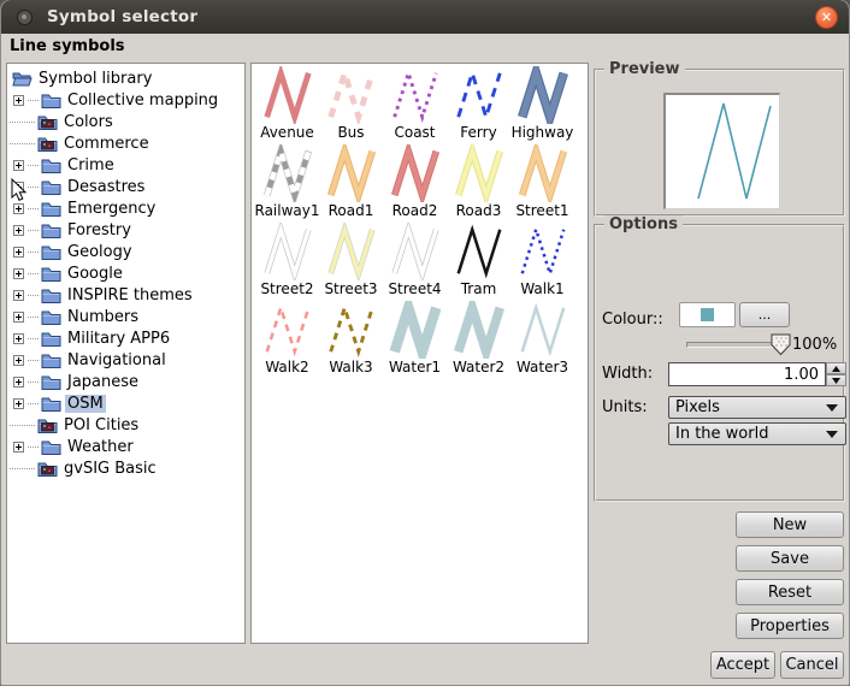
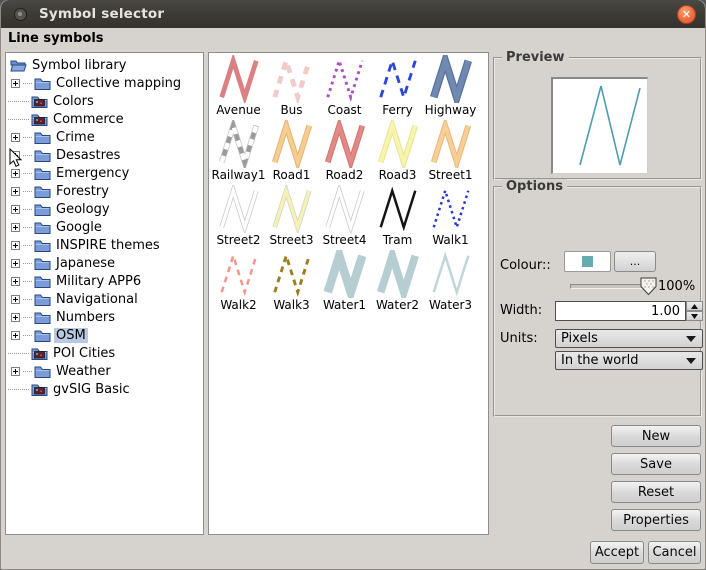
  Symbol selector
  ✕
  Line symbols
  Symbol library
  Collective mapping
  Colors
  Commerce
  Crime
  Desastres
  Emergency
  Forestry
  Geology
  Google
  INSPIRE themes
- Numbers
+ Japanese
  Military APP6
  Navigational
- Japanese
+ Numbers
  OSM
  POI Cities
  Weather
  gvSIG Basic
  Avenue
  Bus
  Coast
  Ferry
  Highway
  Railway1
  Road1
  Road2
  Road3
  Street1
  Street2
  Street3
  Street4
  Tram
  Walk1
  Walk2
  Walk3
  Water1
  Water2
  Water3
  Preview
  Options
  Colour::
  ...
  100%
  Width:
  1.00
  Units:
  Pixels
  In the world
  New
  Save
  Reset
  Properties
  Accept
  Cancel
